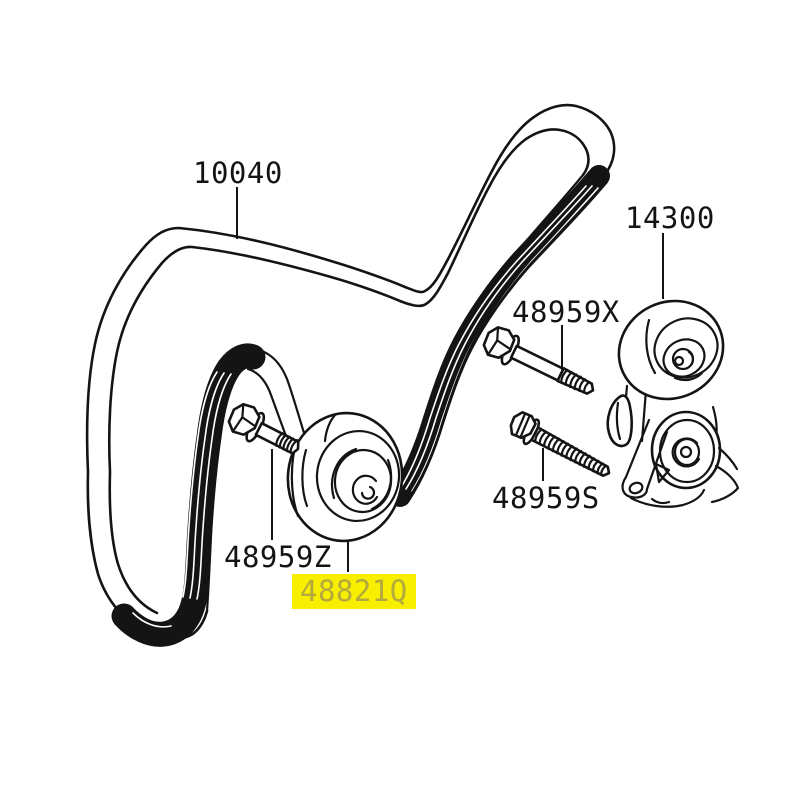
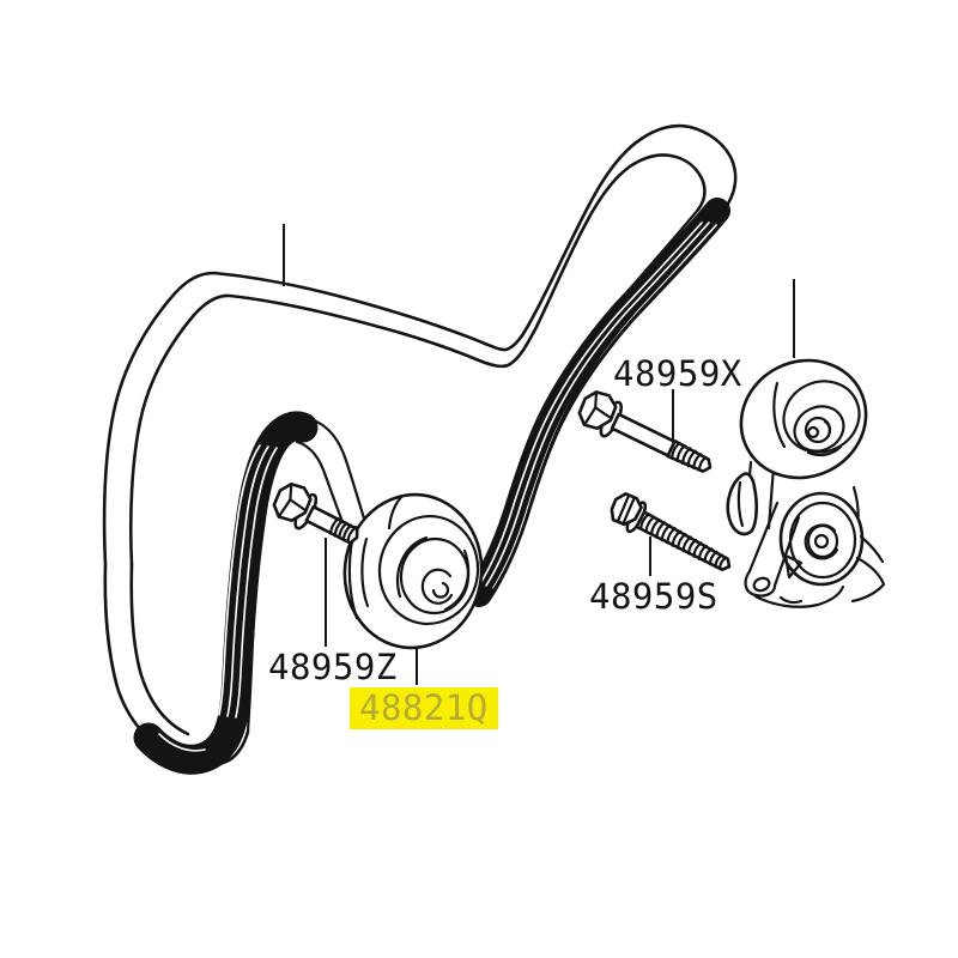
- 10040
- 14300
  48959X
  48959S
  48959Z
  48821Q
